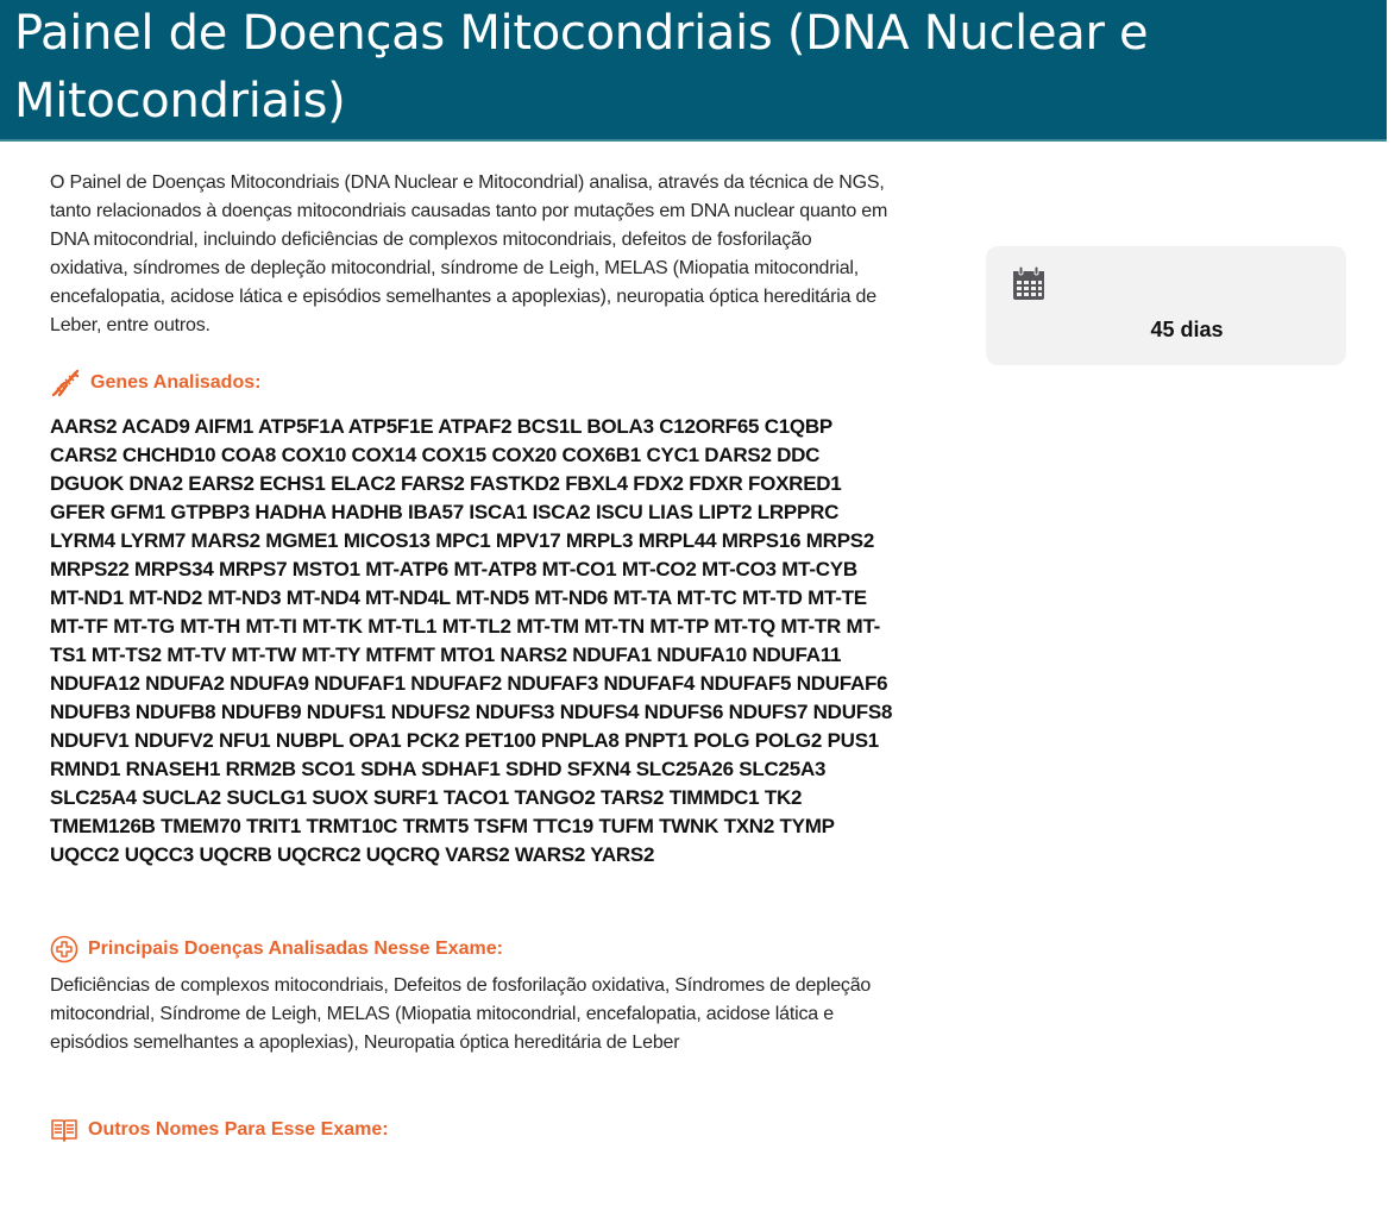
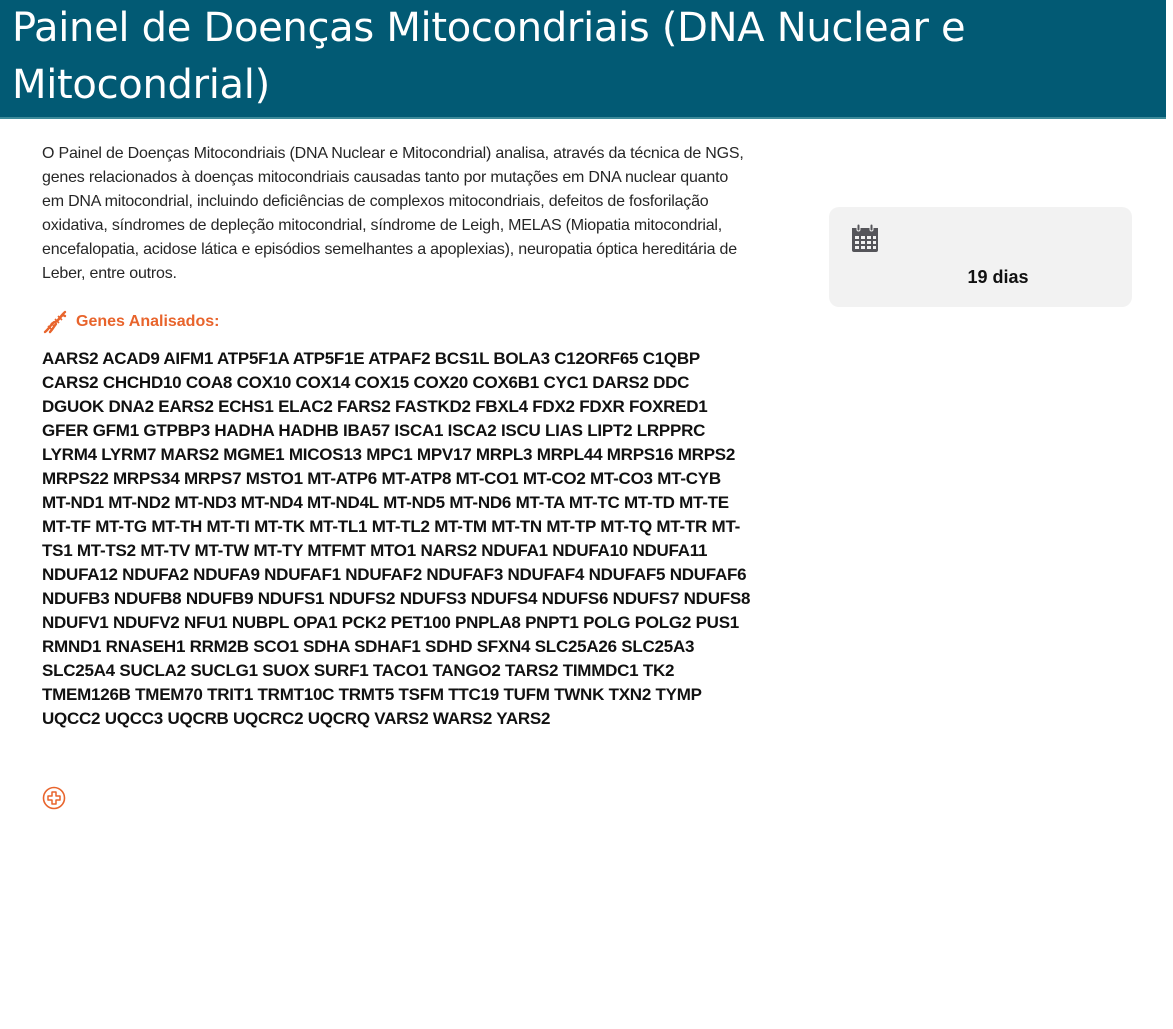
- Painel de Doenças Mitocondriais (DNA Nuclear e Mitocondriais)
+ Painel de Doenças Mitocondriais (DNA Nuclear e Mitocondrial)
- O Painel de Doenças Mitocondriais (DNA Nuclear e Mitocondrial) analisa, através da técnica de NGS, tanto relacionados à doenças mitocondriais causadas tanto por mutações em DNA nuclear quanto em DNA mitocondrial, incluindo deficiências de complexos mitocondriais, defeitos de fosforilação oxidativa, síndromes de depleção mitocondrial, síndrome de Leigh, MELAS (Miopatia mitocondrial, encefalopatia, acidose lática e episódios semelhantes a apoplexias), neuropatia óptica hereditária de Leber, entre outros.
+ O Painel de Doenças Mitocondriais (DNA Nuclear e Mitocondrial) analisa, através da técnica de NGS, genes relacionados à doenças mitocondriais causadas tanto por mutações em DNA nuclear quanto em DNA mitocondrial, incluindo deficiências de complexos mitocondriais, defeitos de fosforilação oxidativa, síndromes de depleção mitocondrial, síndrome de Leigh, MELAS (Miopatia mitocondrial, encefalopatia, acidose lática e episódios semelhantes a apoplexias), neuropatia óptica hereditária de Leber, entre outros.
  Genes Analisados:
  AARS2 ACAD9 AIFM1 ATP5F1A ATP5F1E ATPAF2 BCS1L BOLA3 C12ORF65 C1QBP CARS2 CHCHD10 COA8 COX10 COX14 COX15 COX20 COX6B1 CYC1 DARS2 DDC DGUOK DNA2 EARS2 ECHS1 ELAC2 FARS2 FASTKD2 FBXL4 FDX2 FDXR FOXRED1 GFER GFM1 GTPBP3 HADHA HADHB IBA57 ISCA1 ISCA2 ISCU LIAS LIPT2 LRPPRC LYRM4 LYRM7 MARS2 MGME1 MICOS13 MPC1 MPV17 MRPL3 MRPL44 MRPS16 MRPS2 MRPS22 MRPS34 MRPS7 MSTO1 MT-ATP6 MT-ATP8 MT-CO1 MT-CO2 MT-CO3 MT-CYB MT-ND1 MT-ND2 MT-ND3 MT-ND4 MT-ND4L MT-ND5 MT-ND6 MT-TA MT-TC MT-TD MT-TE MT-TF MT-TG MT-TH MT-TI MT-TK MT-TL1 MT-TL2 MT-TM MT-TN MT-TP MT-TQ MT-TR MT-TS1 MT-TS2 MT-TV MT-TW MT-TY MTFMT MTO1 NARS2 NDUFA1 NDUFA10 NDUFA11 NDUFA12 NDUFA2 NDUFA9 NDUFAF1 NDUFAF2 NDUFAF3 NDUFAF4 NDUFAF5 NDUFAF6 NDUFB3 NDUFB8 NDUFB9 NDUFS1 NDUFS2 NDUFS3 NDUFS4 NDUFS6 NDUFS7 NDUFS8 NDUFV1 NDUFV2 NFU1 NUBPL OPA1 PCK2 PET100 PNPLA8 PNPT1 POLG POLG2 PUS1 RMND1 RNASEH1 RRM2B SCO1 SDHA SDHAF1 SDHD SFXN4 SLC25A26 SLC25A3 SLC25A4 SUCLA2 SUCLG1 SUOX SURF1 TACO1 TANGO2 TARS2 TIMMDC1 TK2 TMEM126B TMEM70 TRIT1 TRMT10C TRMT5 TSFM TTC19 TUFM TWNK TXN2 TYMP UQCC2 UQCC3 UQCRB UQCRC2 UQCRQ VARS2 WARS2 YARS2
- Principais Doenças Analisadas Nesse Exame:
- Deficiências de complexos mitocondriais, Defeitos de fosforilação oxidativa, Síndromes de depleção mitocondrial, Síndrome de Leigh, MELAS (Miopatia mitocondrial, encefalopatia, acidose lática e episódios semelhantes a apoplexias), Neuropatia óptica hereditária de Leber
- Outros Nomes Para Esse Exame:
- 45 dias
+ 19 dias
